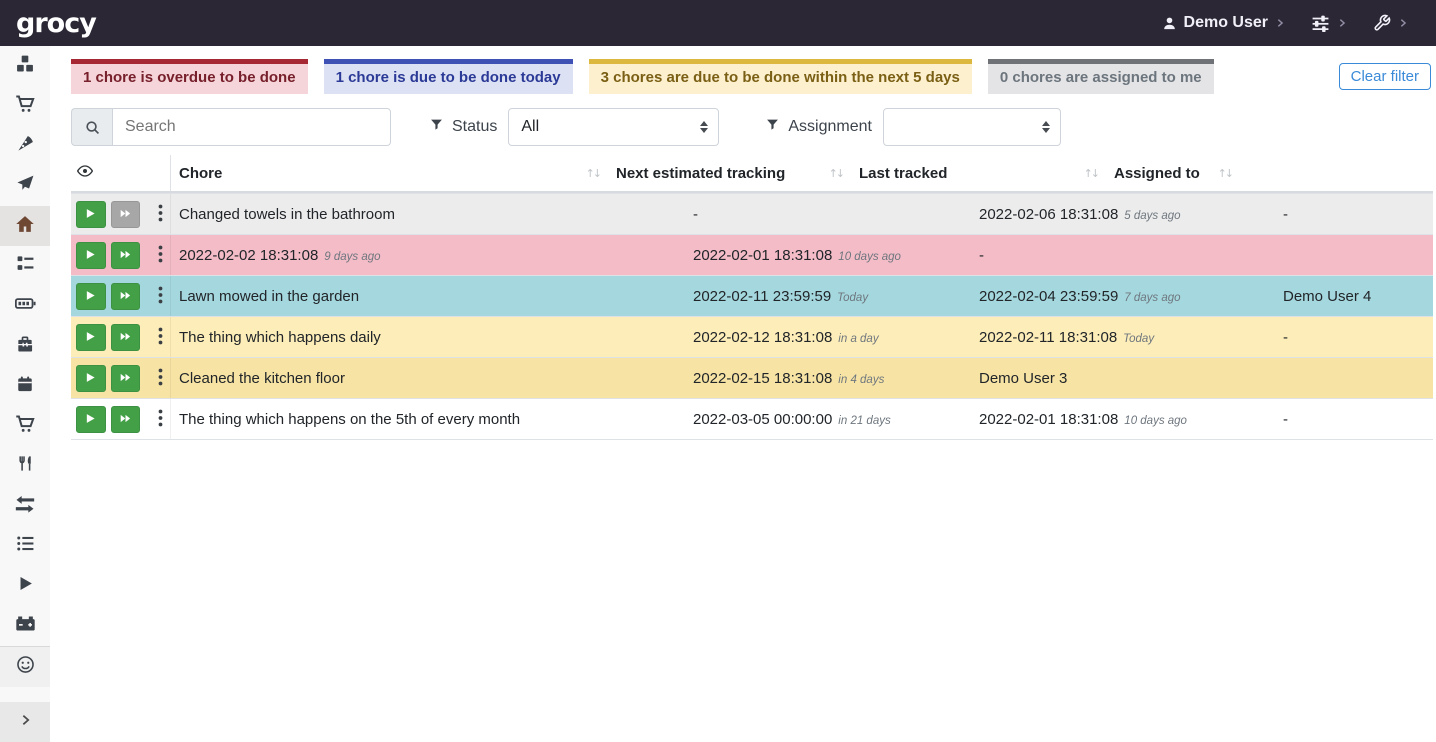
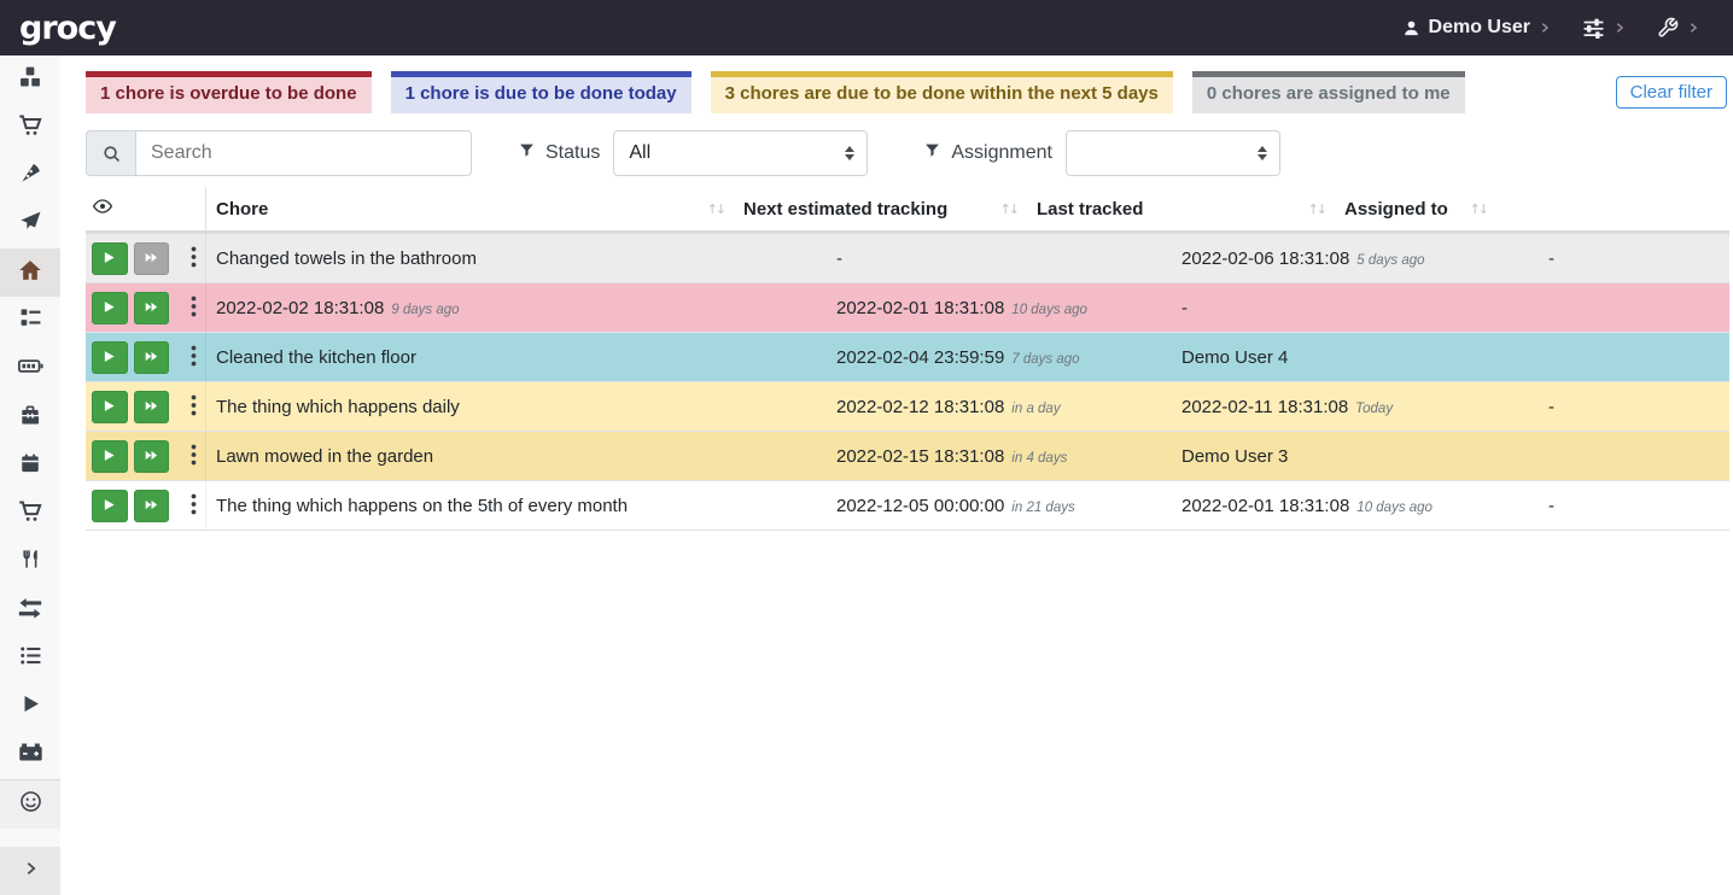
  grocy
  Demo User
  1 chore is overdue to be done
  1 chore is due to be done today
  3 chores are due to be done within the next 5 days
  0 chores are assigned to me
  Clear filter
  Search
  Status
  All
  Assignment
  Chore
  ↑↓
  Next estimated tracking
  ↑↓
  Last tracked
  ↑↓
  Assigned to
  ↑↓
  Changed towels in the bathroom
  -
  2022-02-06 18:31:08 5 days ago
  -
  2022-02-02 18:31:08 9 days ago
  2022-02-01 18:31:08 10 days ago
  -
- Lawn mowed in the garden
+ Cleaned the kitchen floor
- 2022-02-11 23:59:59 Today
  2022-02-04 23:59:59 7 days ago
  Demo User 4
  The thing which happens daily
  2022-02-12 18:31:08 in a day
  2022-02-11 18:31:08 Today
  -
- Cleaned the kitchen floor
+ Lawn mowed in the garden
  2022-02-15 18:31:08 in 4 days
  Demo User 3
  The thing which happens on the 5th of every month
- 2022-03-05 00:00:00 in 21 days
+ 2022-12-05 00:00:00 in 21 days
  2022-02-01 18:31:08 10 days ago
  -
